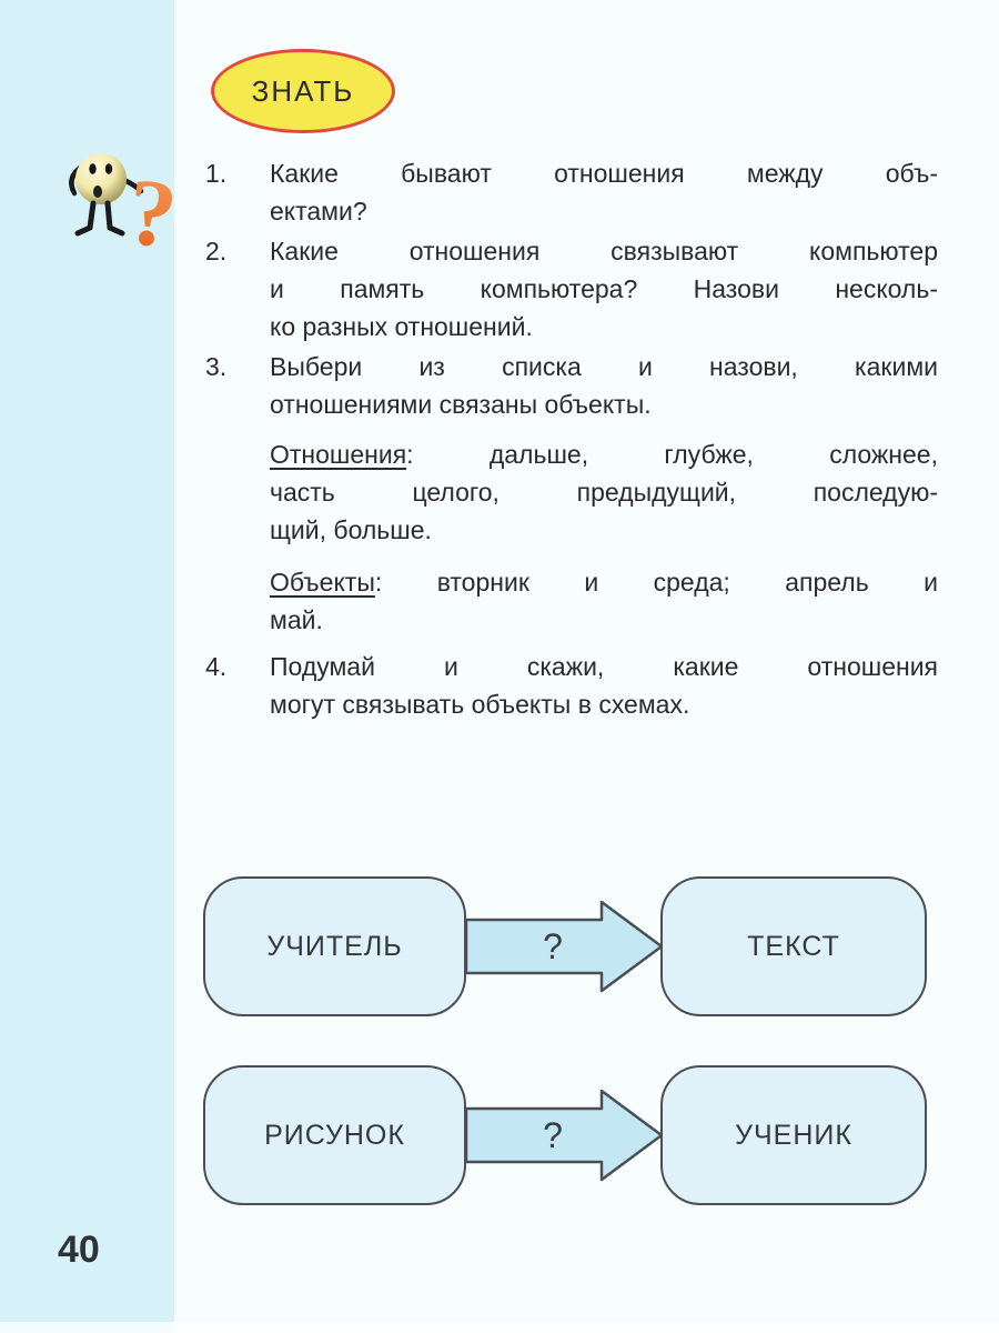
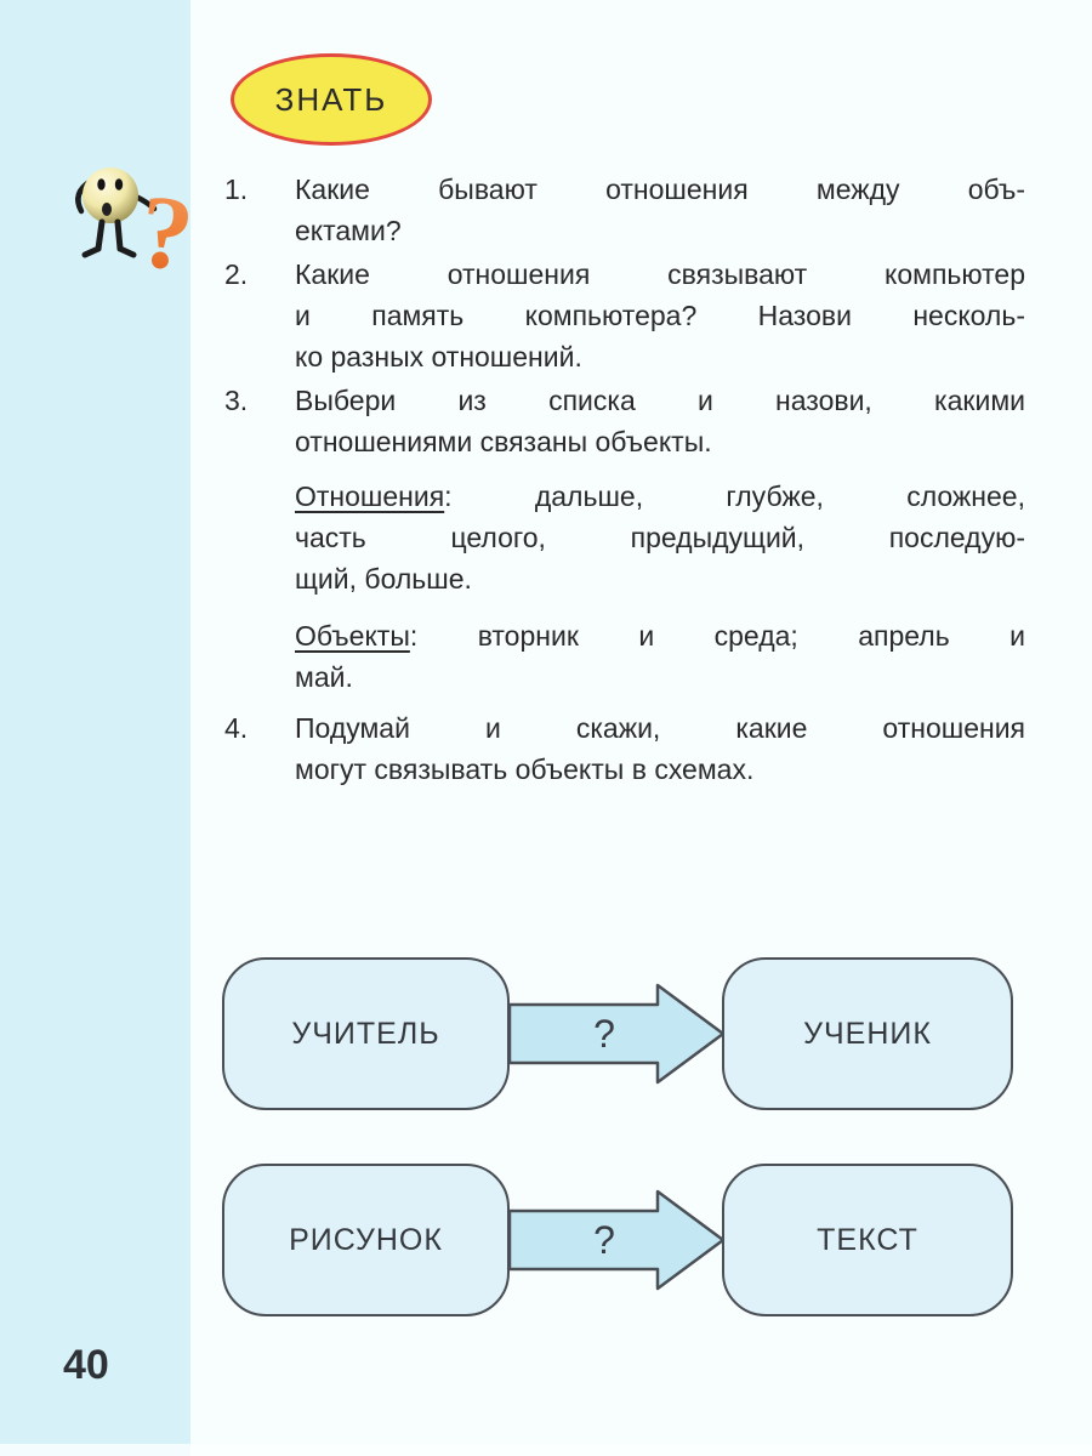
  ЗНАТЬ
  1.
  Какие бывают отношения между объ-
  ектами?
  2.
  Какие отношения связывают компьютер
  и память компьютера? Назови несколь-
  ко разных отношений.
  3.
  Выбери из списка и назови, какими
  отношениями связаны объекты.
  Отношения: дальше, глубже, сложнее,
  часть целого, предыдущий, последую-
  щий, больше.
  Объекты: вторник и среда; апрель и
  май.
  4.
  Подумай и скажи, какие отношения
  могут связывать объекты в схемах.
  УЧИТЕЛЬ
  ?
- ТЕКСТ
+ УЧЕНИК
  РИСУНОК
  ?
- УЧЕНИК
+ ТЕКСТ
  40
